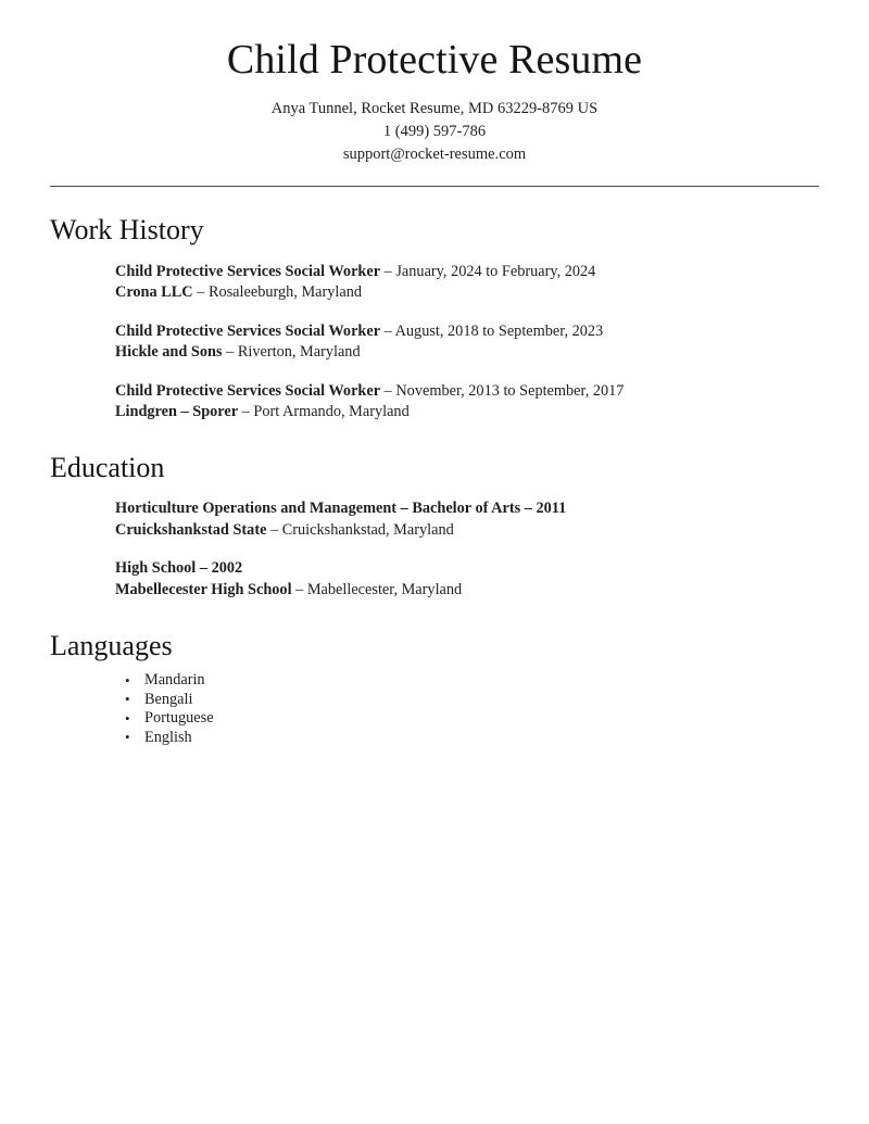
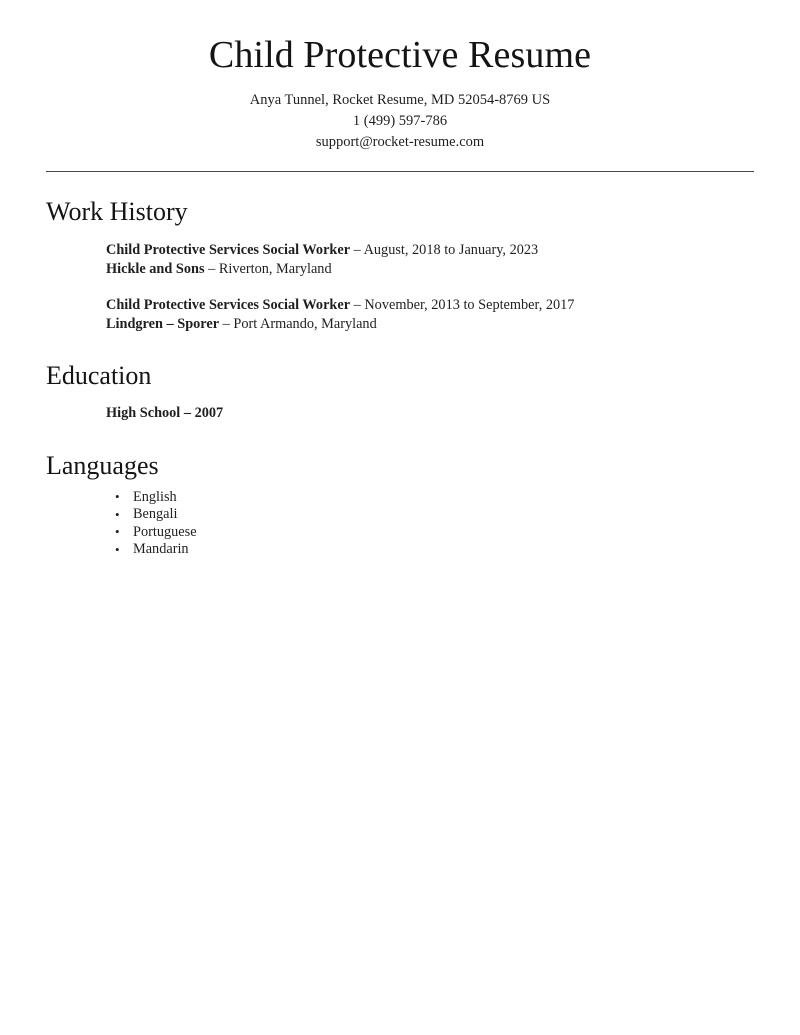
  Child Protective Resume
- Anya Tunnel, Rocket Resume, MD 63229-8769 US
+ Anya Tunnel, Rocket Resume, MD 52054-8769 US
  1 (499) 597-786
  support@rocket-resume.com
  Work History
- Child Protective Services Social Worker – January, 2024 to February, 2024
- Crona LLC – Rosaleeburgh, Maryland
- Child Protective Services Social Worker – August, 2018 to September, 2023
+ Child Protective Services Social Worker – August, 2018 to January, 2023
  Hickle and Sons – Riverton, Maryland
  Child Protective Services Social Worker – November, 2013 to September, 2017
  Lindgren – Sporer – Port Armando, Maryland
  Education
- Horticulture Operations and Management – Bachelor of Arts – 2011
- Cruickshankstad State – Cruickshankstad, Maryland
- High School – 2002
+ High School – 2007
- Mabellecester High School – Mabellecester, Maryland
  Languages
- Mandarin
+ English
  Bengali
  Portuguese
- English
+ Mandarin
